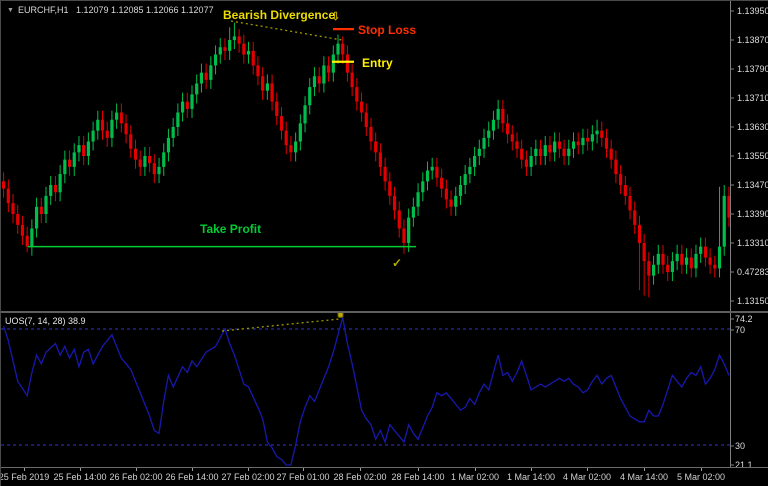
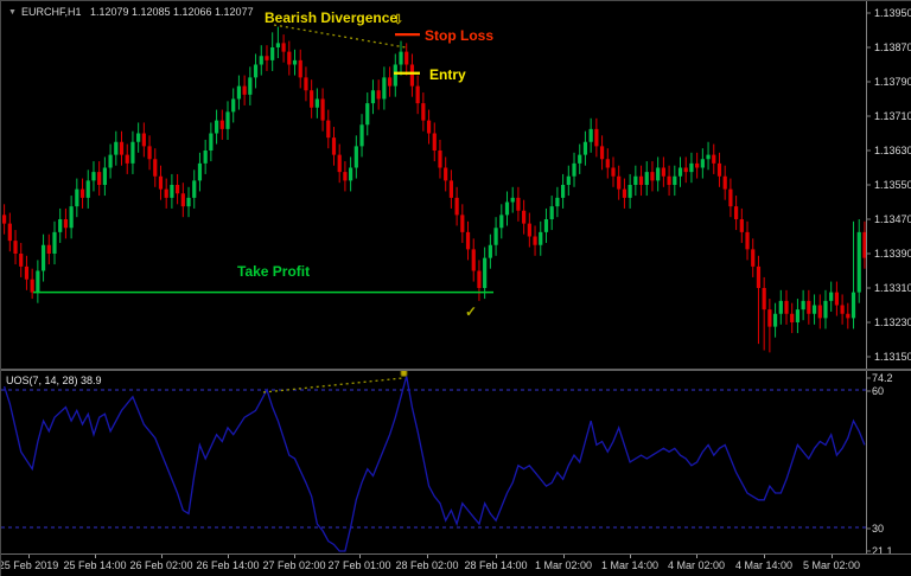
  EURCHF,H1 1.12079 1.12085 1.12066 1.12077
  1.13950
  1.13870
  1.13790
  1.13710
  1.13630
  1.13550
  1.13470
  1.13390
  1.13310
- 0.47283
+ 1.13230
  1.13150
  ⇩
  Bearish Divergence
  Stop Loss
  Entry
  Take Profit
  ✓
  74.2
- 70
+ 60
  30
  21.1
  UOS(7, 14, 28) 38.9
  25 Feb 2019
  25 Feb 14:00
  26 Feb 02:00
  26 Feb 14:00
  27 Feb 02:00
  27 Feb 01:00
  28 Feb 02:00
  28 Feb 14:00
  1 Mar 02:00
  1 Mar 14:00
  4 Mar 02:00
  4 Mar 14:00
  5 Mar 02:00
